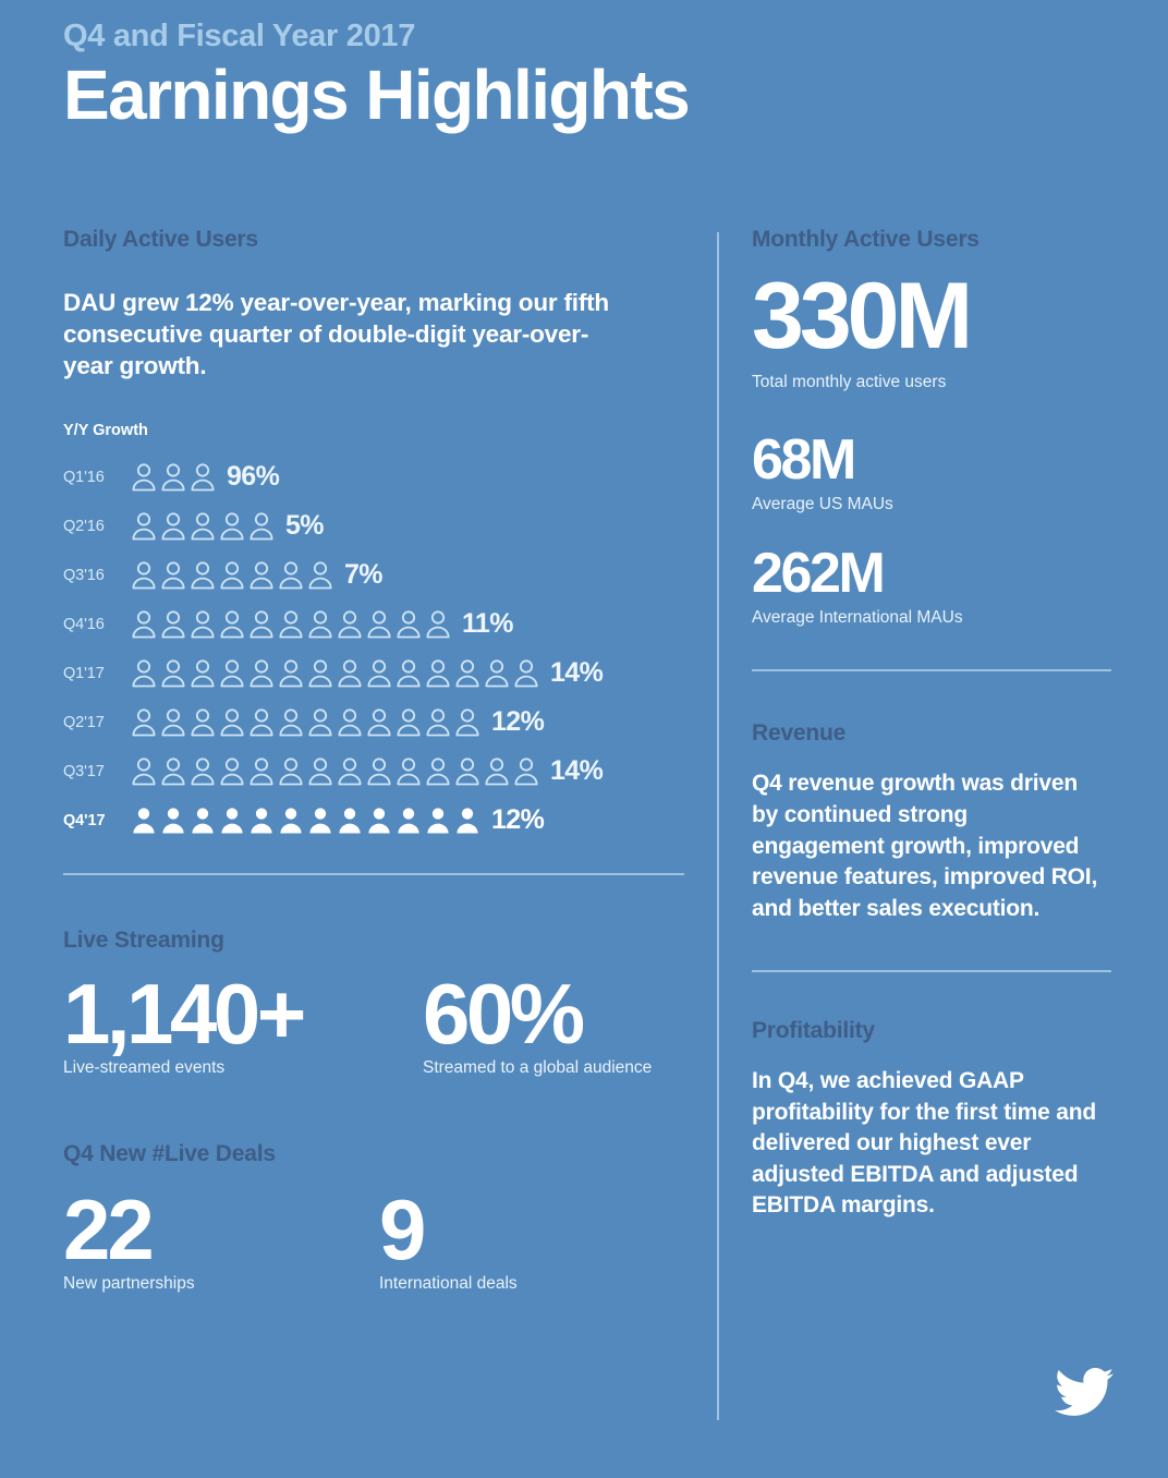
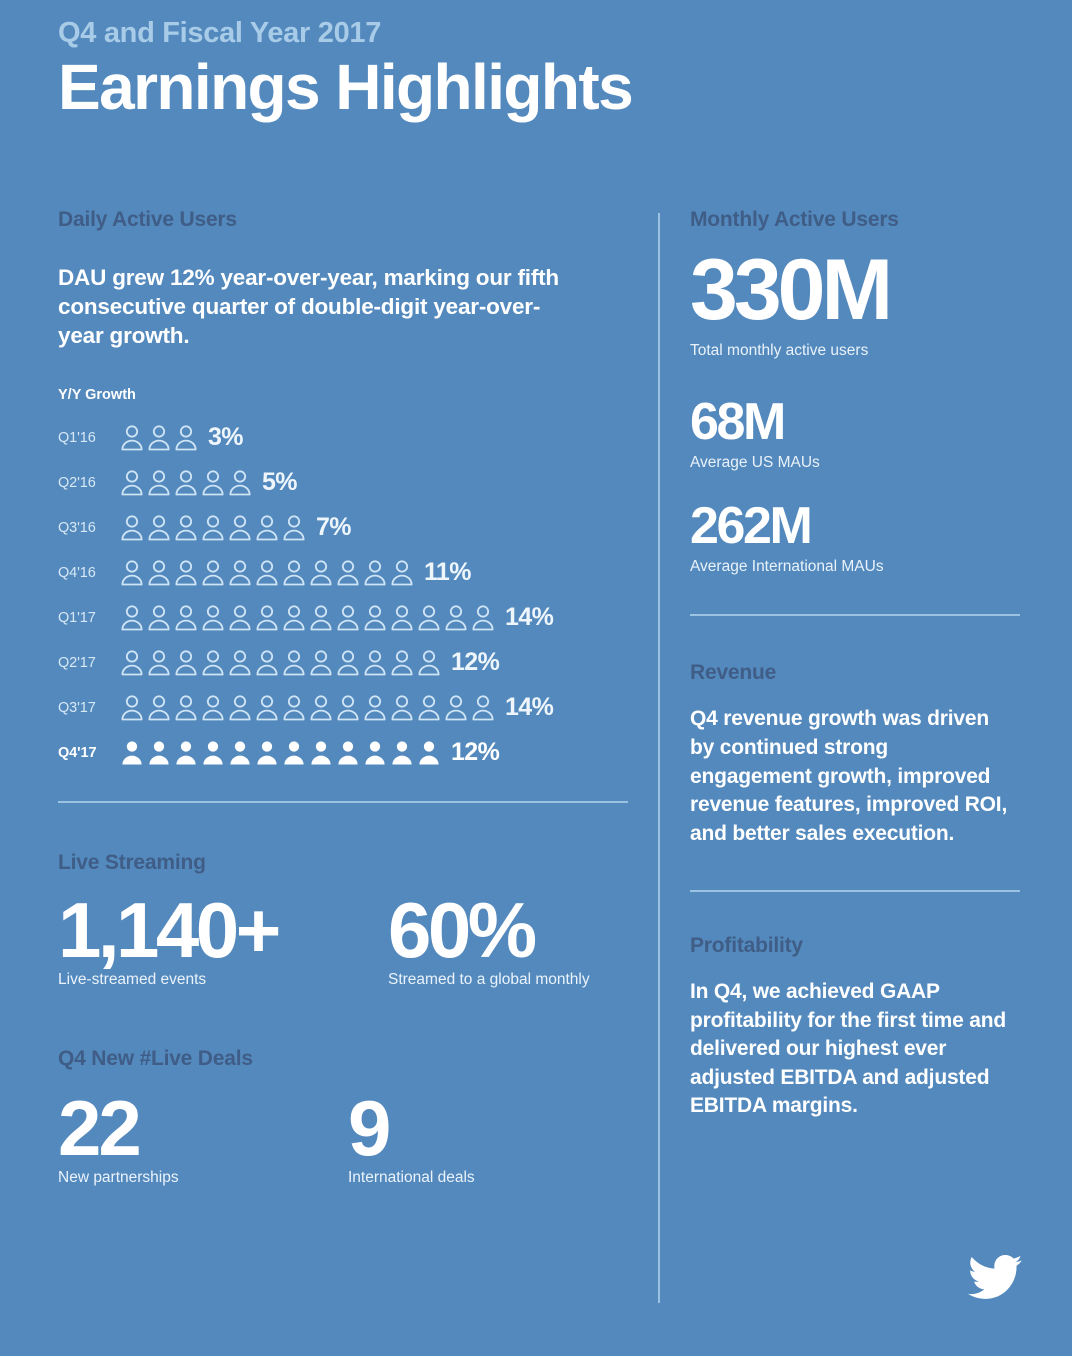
  Q4 and Fiscal Year 2017
  Earnings Highlights
  Daily Active Users
  DAU grew 12% year-over-year, marking our fifth consecutive quarter of double-digit year-over-year growth.
  Y/Y Growth
  Q1'16
- 96%
+ 3%
  Q2'16
  5%
  Q3'16
  7%
  Q4'16
  11%
  Q1'17
  14%
  Q2'17
  12%
  Q3'17
  14%
  Q4'17
  12%
  Live Streaming
  1,140+
  Live-streamed events
  60%
- Streamed to a global audience
+ Streamed to a global monthly
  Q4 New #Live Deals
  22
  New partnerships
  9
  International deals
  Monthly Active Users
  330M
  Total monthly active users
  68M
  Average US MAUs
  262M
  Average International MAUs
  Revenue
  Q4 revenue growth was driven by continued strong engagement growth, improved revenue features, improved ROI, and better sales execution.
  Profitability
  In Q4, we achieved GAAP profitability for the first time and delivered our highest ever adjusted EBITDA and adjusted EBITDA margins.
